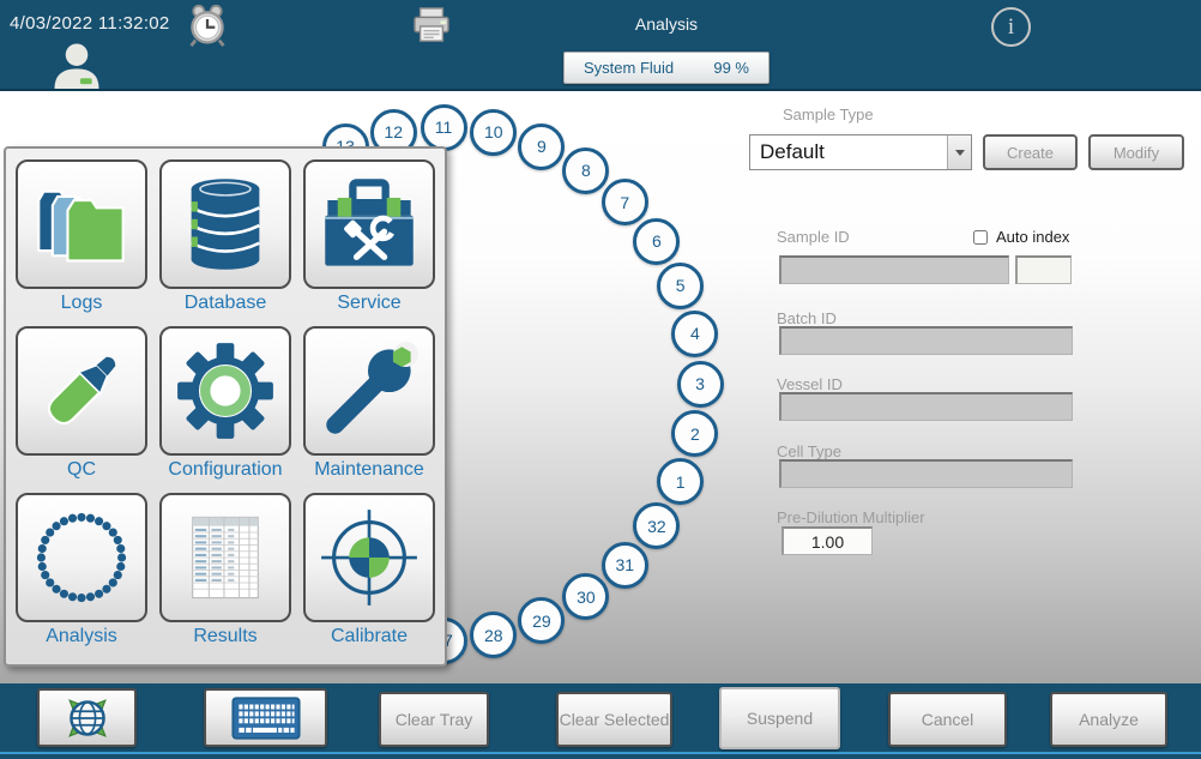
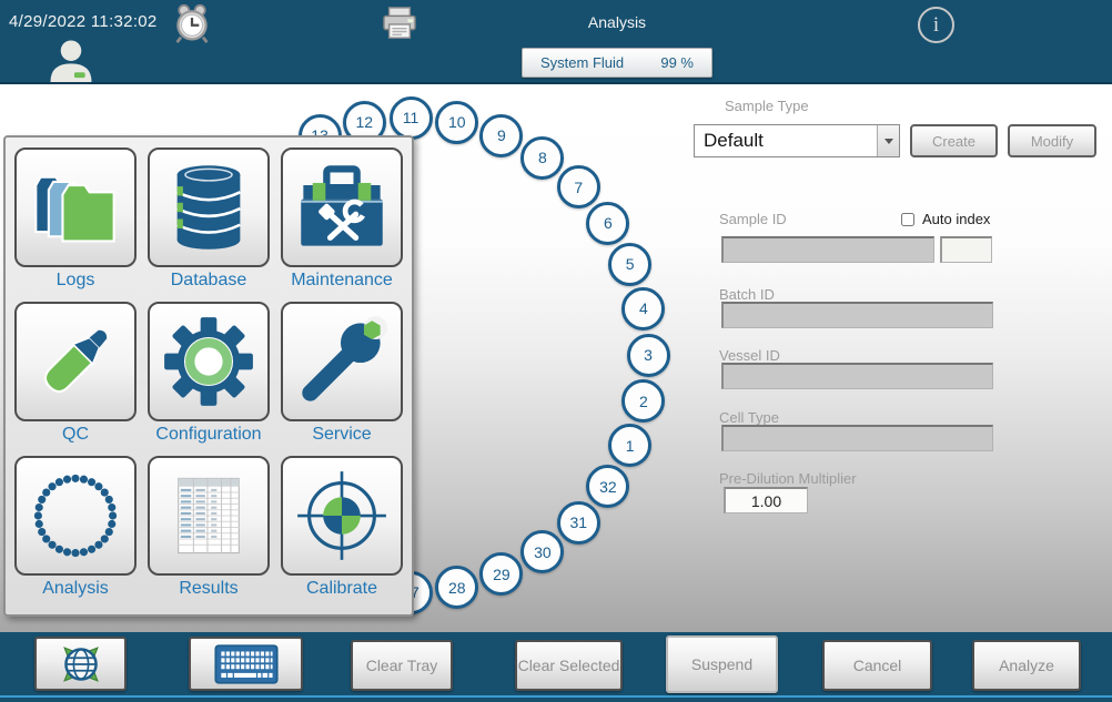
  1
  2
  3
  4
  5
  6
  7
  8
  9
  10
  11
  12
  28
  29
  30
  31
  32
  Sample Type
  Default
  Create
  Modify
  Sample ID
  Auto index
  Batch ID
  Vessel ID
  Cell Type
  Pre-Dilution Multiplier
  1.00
  Logs
  Database
- Service
+ Maintenance
  QC
  Configuration
- Maintenance
+ Service
  Analysis
  Results
  Calibrate
- 4/03/2022 11:32:02
+ 4/29/2022 11:32:02
  Analysis
  System Fluid
  99 %
  i
  Clear Tray
  Clear Selected
  Suspend
  Cancel
  Analyze
